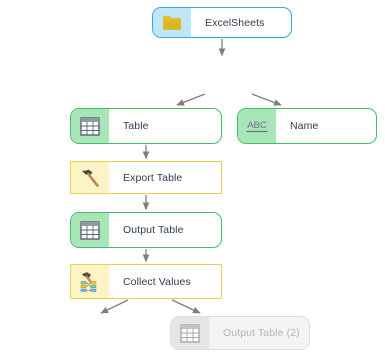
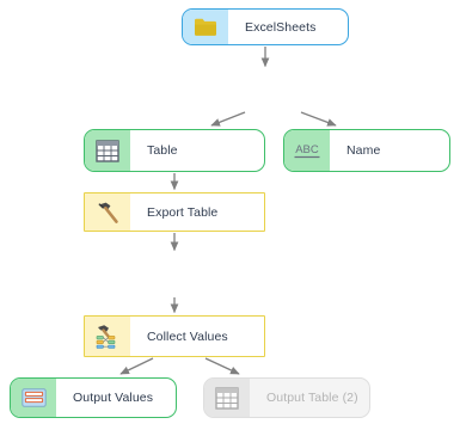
  ExcelSheets
  Table
  ABC
  Name
  Export Table
- Output Table
  Collect Values
+ Output Values
  Output Table (2)
